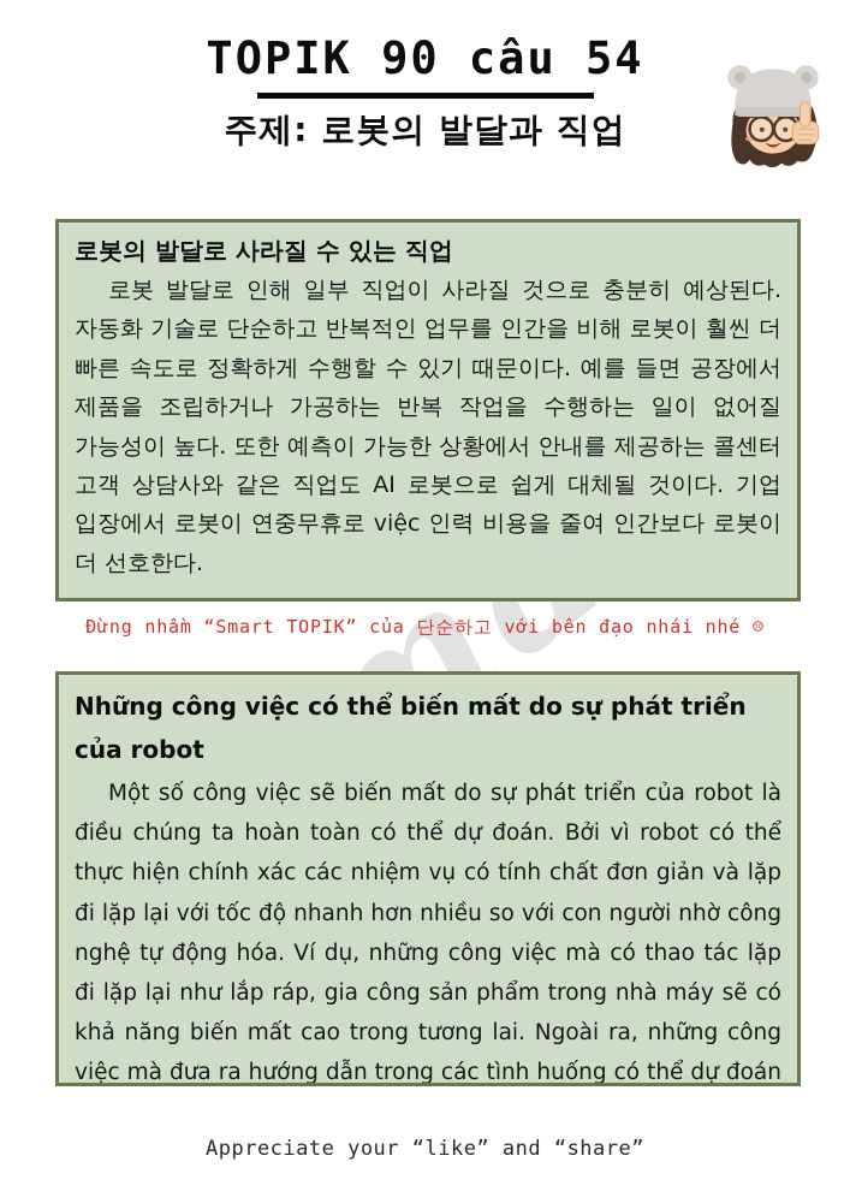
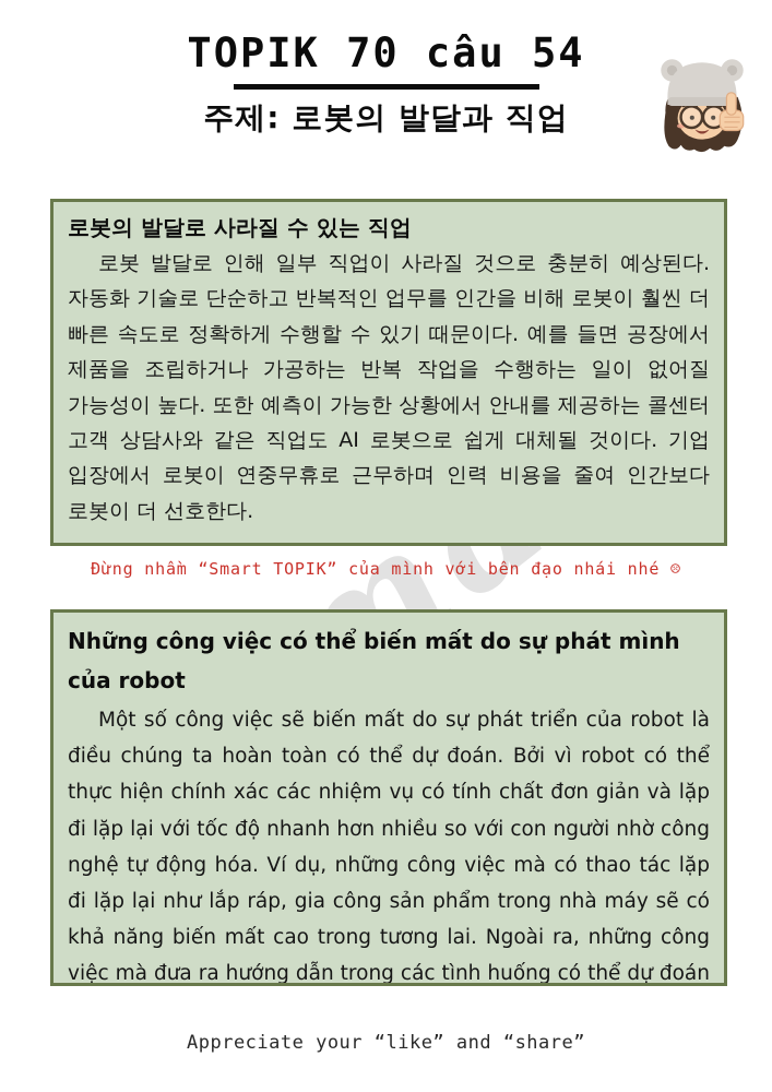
- TOPIK 90 câu 54
+ TOPIK 70 câu 54
  주제: 로봇의 발달과 직업
  로봇의 발달로 사라질 수 있는 직업
- 로봇 발달로 인해 일부 직업이 사라질 것으로 충분히 예상된다. 자동화 기술로 단순하고 반복적인 업무를 인간을 비해 로봇이 훨씬 더 빠른 속도로 정확하게 수행할 수 있기 때문이다. 예를 들면 공장에서 제품을 조립하거나 가공하는 반복 작업을 수행하는 일이 없어질 가능성이 높다. 또한 예측이 가능한 상황에서 안내를 제공하는 콜센터 고객 상담사와 같은 직업도 AI 로봇으로 쉽게 대체될 것이다. 기업 입장에서 로봇이 연중무휴로 việc 인력 비용을 줄여 인간보다 로봇이 더 선호한다.
+ 로봇 발달로 인해 일부 직업이 사라질 것으로 충분히 예상된다. 자동화 기술로 단순하고 반복적인 업무를 인간을 비해 로봇이 훨씬 더 빠른 속도로 정확하게 수행할 수 있기 때문이다. 예를 들면 공장에서 제품을 조립하거나 가공하는 반복 작업을 수행하는 일이 없어질 가능성이 높다. 또한 예측이 가능한 상황에서 안내를 제공하는 콜센터 고객 상담사와 같은 직업도 AI 로봇으로 쉽게 대체될 것이다. 기업 입장에서 로봇이 연중무휴로 근무하며 인력 비용을 줄여 인간보다 로봇이 더 선호한다.
- Đừng nhầm “Smart TOPIK” của 단순하고 với bên đạo nhái nhé ☹
+ Đừng nhầm “Smart TOPIK” của mình với bên đạo nhái nhé ☹
- Những công việc có thể biến mất do sự phát triển của robot
+ Những công việc có thể biến mất do sự phát mình của robot
  Một số công việc sẽ biến mất do sự phát triển của robot là điều chúng ta hoàn toàn có thể dự đoán. Bởi vì robot có thể thực hiện chính xác các nhiệm vụ có tính chất đơn giản và lặp đi lặp lại với tốc độ nhanh hơn nhiều so với con người nhờ công nghệ tự động hóa. Ví dụ, những công việc mà có thao tác lặp đi lặp lại như lắp ráp, gia công sản phẩm trong nhà máy sẽ có khả năng biến mất cao trong tương lai. Ngoài ra, những công việc mà đưa ra hướng dẫn trong các tình huống có thể dự đoán
  Appreciate your “like” and “share”
